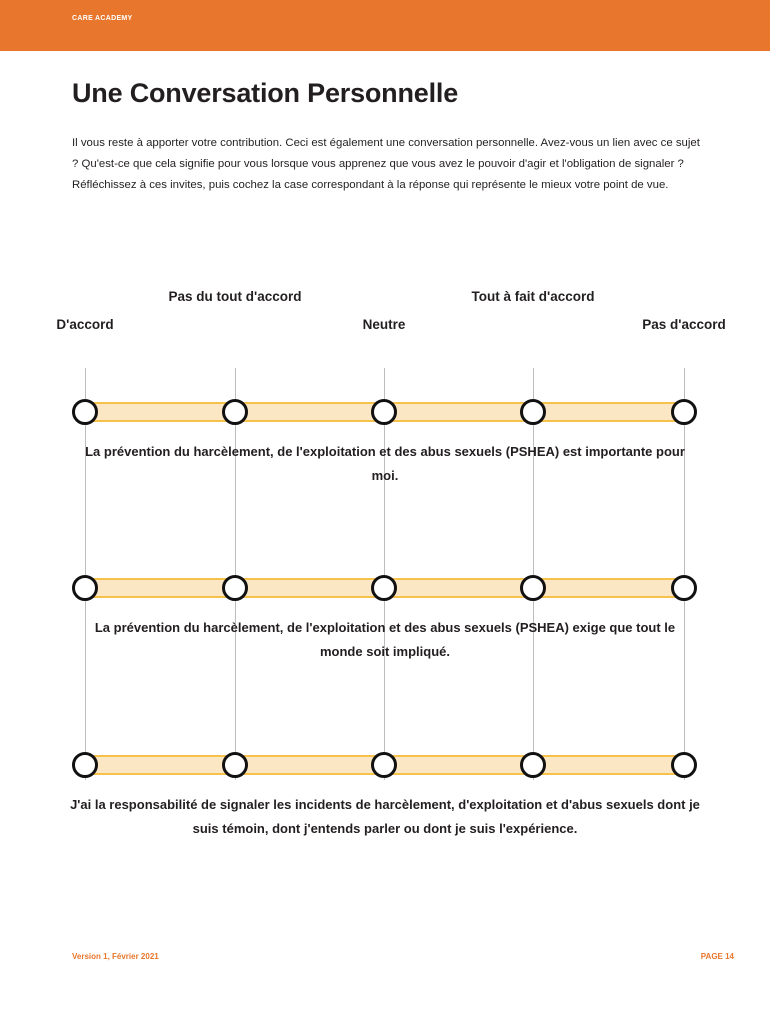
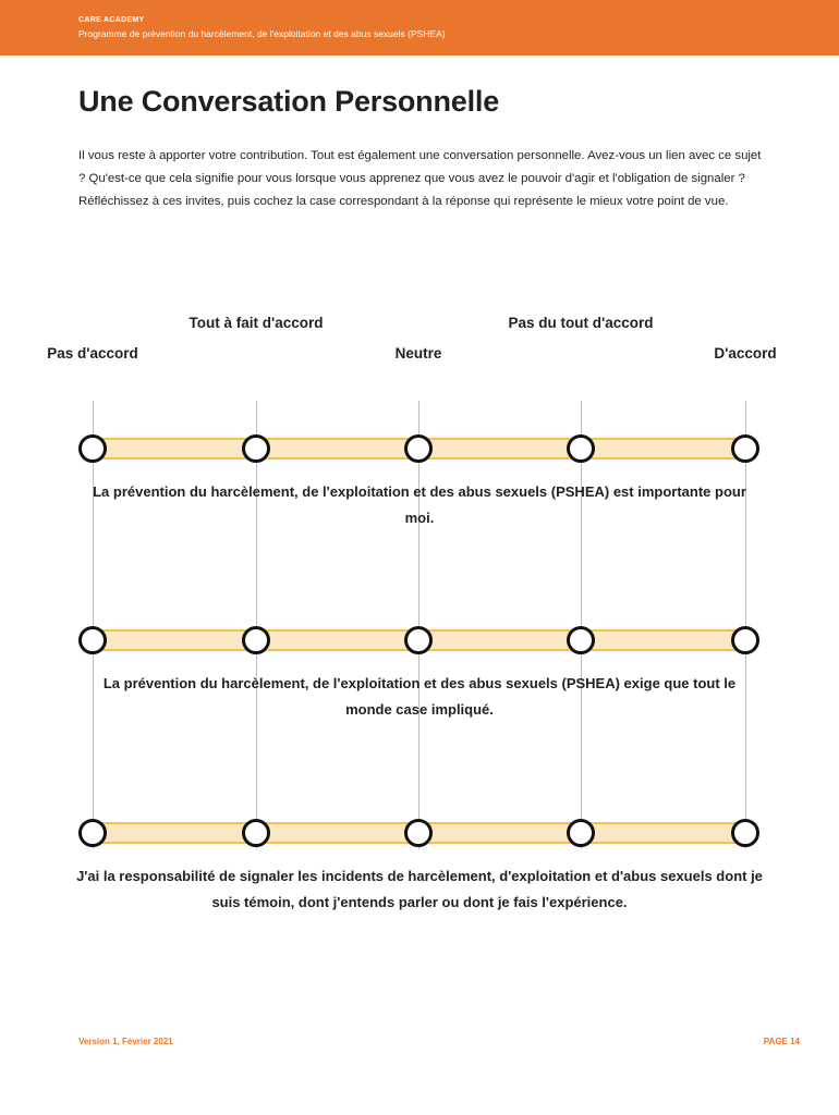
+ Programme de prévention du harcèlement, de l'exploitation et des abus sexuels (PSHEA)
  Une Conversation Personnelle
- Il vous reste à apporter votre contribution. Ceci est également une conversation personnelle. Avez-vous un lien avec ce sujet ? Qu'est-ce que cela signifie pour vous lorsque vous apprenez que vous avez le pouvoir d'agir et l'obligation de signaler ? Réfléchissez à ces invites, puis cochez la case correspondant à la réponse qui représente le mieux votre point de vue.
+ Il vous reste à apporter votre contribution. Tout est également une conversation personnelle. Avez-vous un lien avec ce sujet ? Qu'est-ce que cela signifie pour vous lorsque vous apprenez que vous avez le pouvoir d'agir et l'obligation de signaler ? Réfléchissez à ces invites, puis cochez la case correspondant à la réponse qui représente le mieux votre point de vue.
- D'accord
+ Pas d'accord
- Pas du tout d'accord
+ Tout à fait d'accord
  Neutre
- Tout à fait d'accord
+ Pas du tout d'accord
- Pas d'accord
+ D'accord
  La prévention du harcèlement, de l'exploitation et des abus sexuels (PSHEA) est importante pour moi.
- La prévention du harcèlement, de l'exploitation et des abus sexuels (PSHEA) exige que tout le monde soit impliqué.
+ La prévention du harcèlement, de l'exploitation et des abus sexuels (PSHEA) exige que tout le monde case impliqué.
- J'ai la responsabilité de signaler les incidents de harcèlement, d'exploitation et d'abus sexuels dont je suis témoin, dont j'entends parler ou dont je suis l'expérience.
+ J'ai la responsabilité de signaler les incidents de harcèlement, d'exploitation et d'abus sexuels dont je suis témoin, dont j'entends parler ou dont je fais l'expérience.
  Version 1, Février 2021
  PAGE 14
